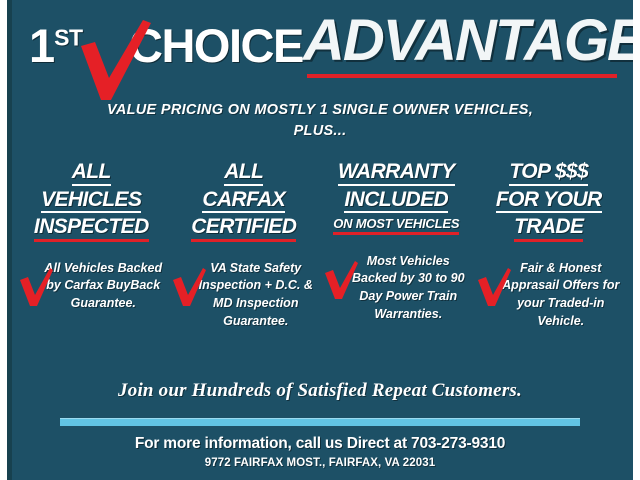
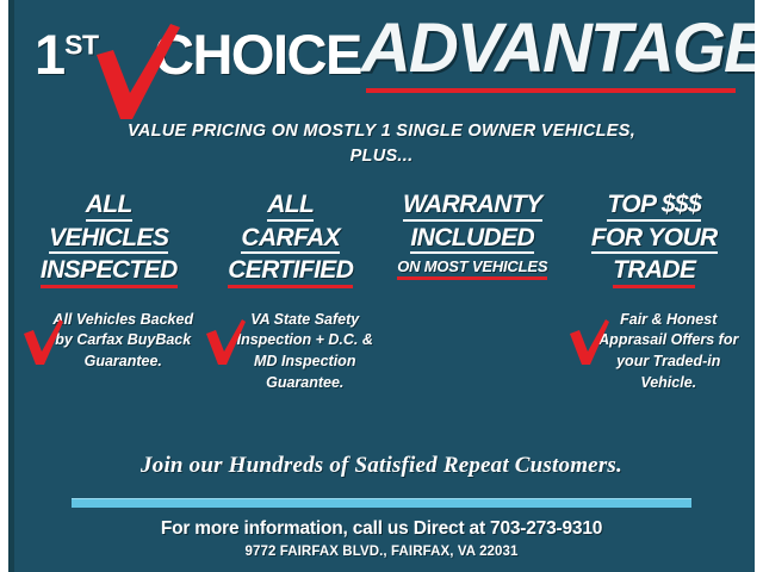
  1ST
  CHOICE
  ADVANTAGE
  VALUE PRICING ON MOSTLY 1 SINGLE OWNER VEHICLES,
  PLUS...
  ALL
  VEHICLES
  INSPECTED
  All Vehicles Backed by Carfax BuyBack Guarantee.
  ALL
  CARFAX
  CERTIFIED
  VA State Safety Inspection + D.C. & MD Inspection Guarantee.
  WARRANTY
  INCLUDED
  ON MOST VEHICLES
- Most Vehicles Backed by 30 to 90 Day Power Train Warranties.
  TOP $$$
  FOR YOUR
  TRADE
  Fair & Honest Apprasail Offers for your Traded-in Vehicle.
  Join our Hundreds of Satisfied Repeat Customers.
  For more information, call us Direct at 703-273-9310
- 9772 FAIRFAX MOST., FAIRFAX, VA 22031
+ 9772 FAIRFAX BLVD., FAIRFAX, VA 22031
